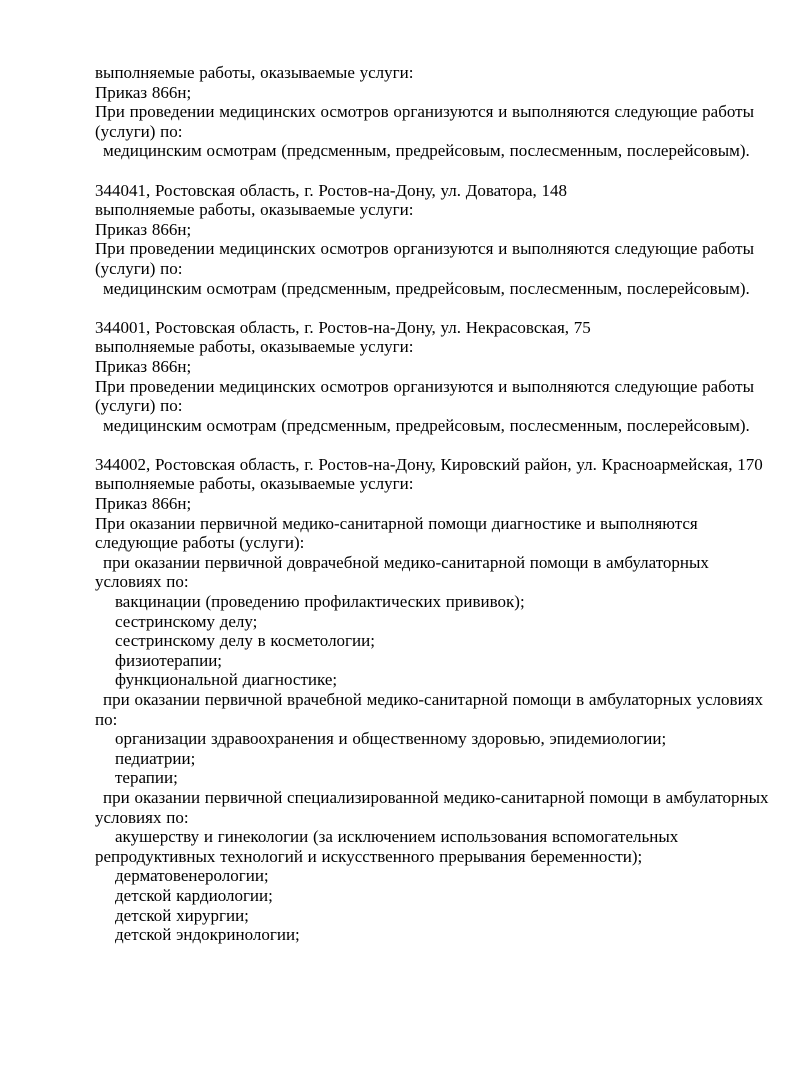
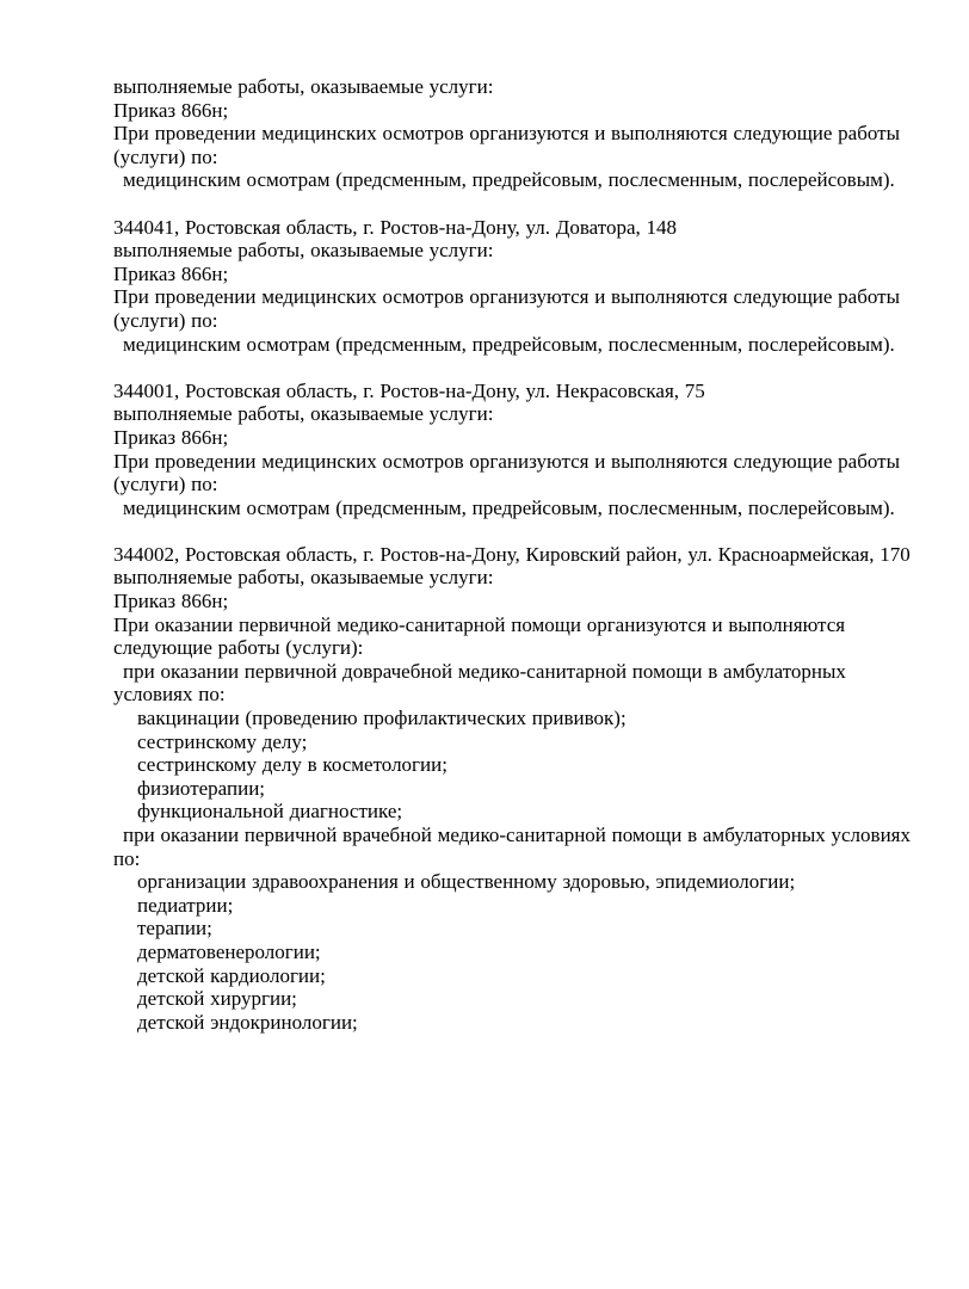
  выполняемые работы, оказываемые услуги:
  Приказ 866н;
  При проведении медицинских осмотров организуются и выполняются следующие работы (услуги) по:
  медицинским осмотрам (предсменным, предрейсовым, послесменным, послерейсовым).
  344041, Ростовская область, г. Ростов-на-Дону, ул. Доватора, 148
  выполняемые работы, оказываемые услуги:
  Приказ 866н;
  При проведении медицинских осмотров организуются и выполняются следующие работы (услуги) по:
  медицинским осмотрам (предсменным, предрейсовым, послесменным, послерейсовым).
  344001, Ростовская область, г. Ростов-на-Дону, ул. Некрасовская, 75
  выполняемые работы, оказываемые услуги:
  Приказ 866н;
  При проведении медицинских осмотров организуются и выполняются следующие работы (услуги) по:
  медицинским осмотрам (предсменным, предрейсовым, послесменным, послерейсовым).
  344002, Ростовская область, г. Ростов-на-Дону, Кировский район, ул. Красноармейская, 170
  выполняемые работы, оказываемые услуги:
  Приказ 866н;
- При оказании первичной медико-санитарной помощи диагностике и выполняются следующие работы (услуги):
+ При оказании первичной медико-санитарной помощи организуются и выполняются следующие работы (услуги):
  при оказании первичной доврачебной медико-санитарной помощи в амбулаторных условиях по:
  вакцинации (проведению профилактических прививок);
  сестринскому делу;
  сестринскому делу в косметологии;
  физиотерапии;
  функциональной диагностике;
  при оказании первичной врачебной медико-санитарной помощи в амбулаторных условиях по:
  организации здравоохранения и общественному здоровью, эпидемиологии;
  педиатрии;
  терапии;
- при оказании первичной специализированной медико-санитарной помощи в амбулаторных условиях по:
- акушерству и гинекологии (за исключением использования вспомогательных репродуктивных технологий и искусственного прерывания беременности);
  дерматовенерологии;
  детской кардиологии;
  детской хирургии;
  детской эндокринологии;
